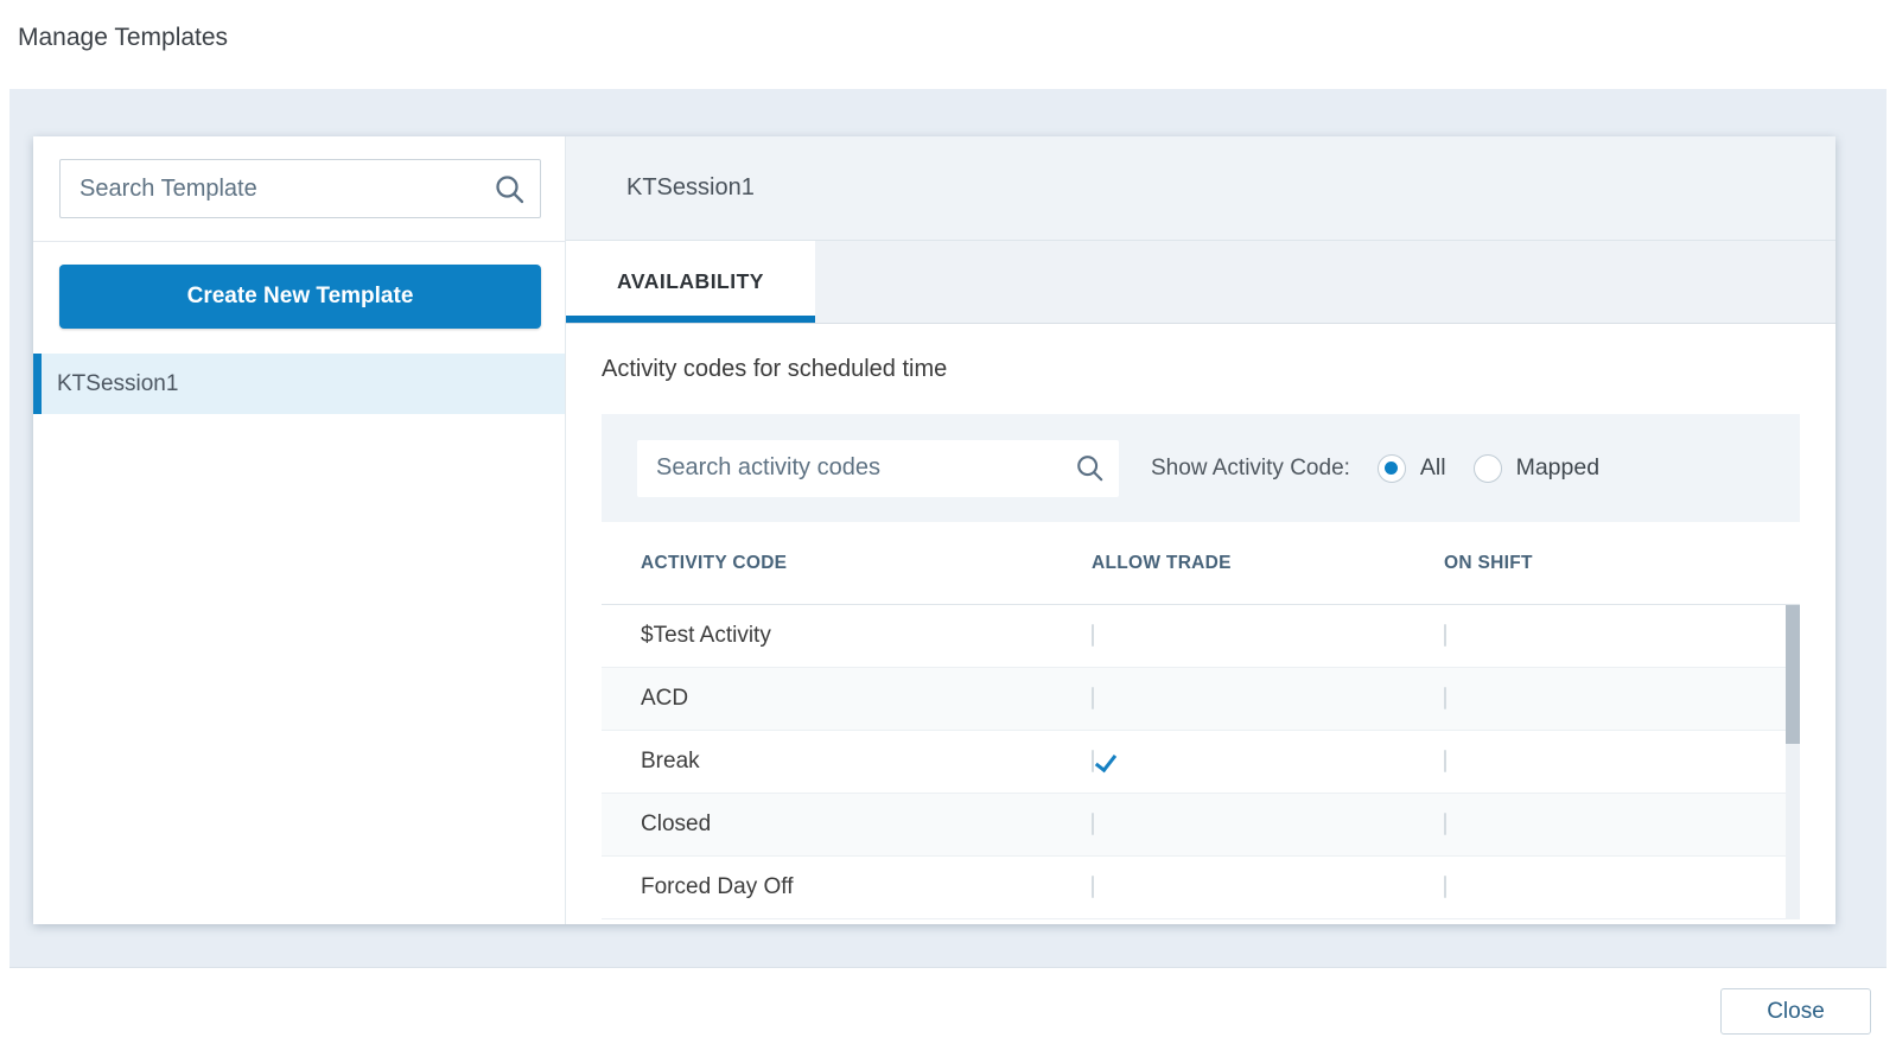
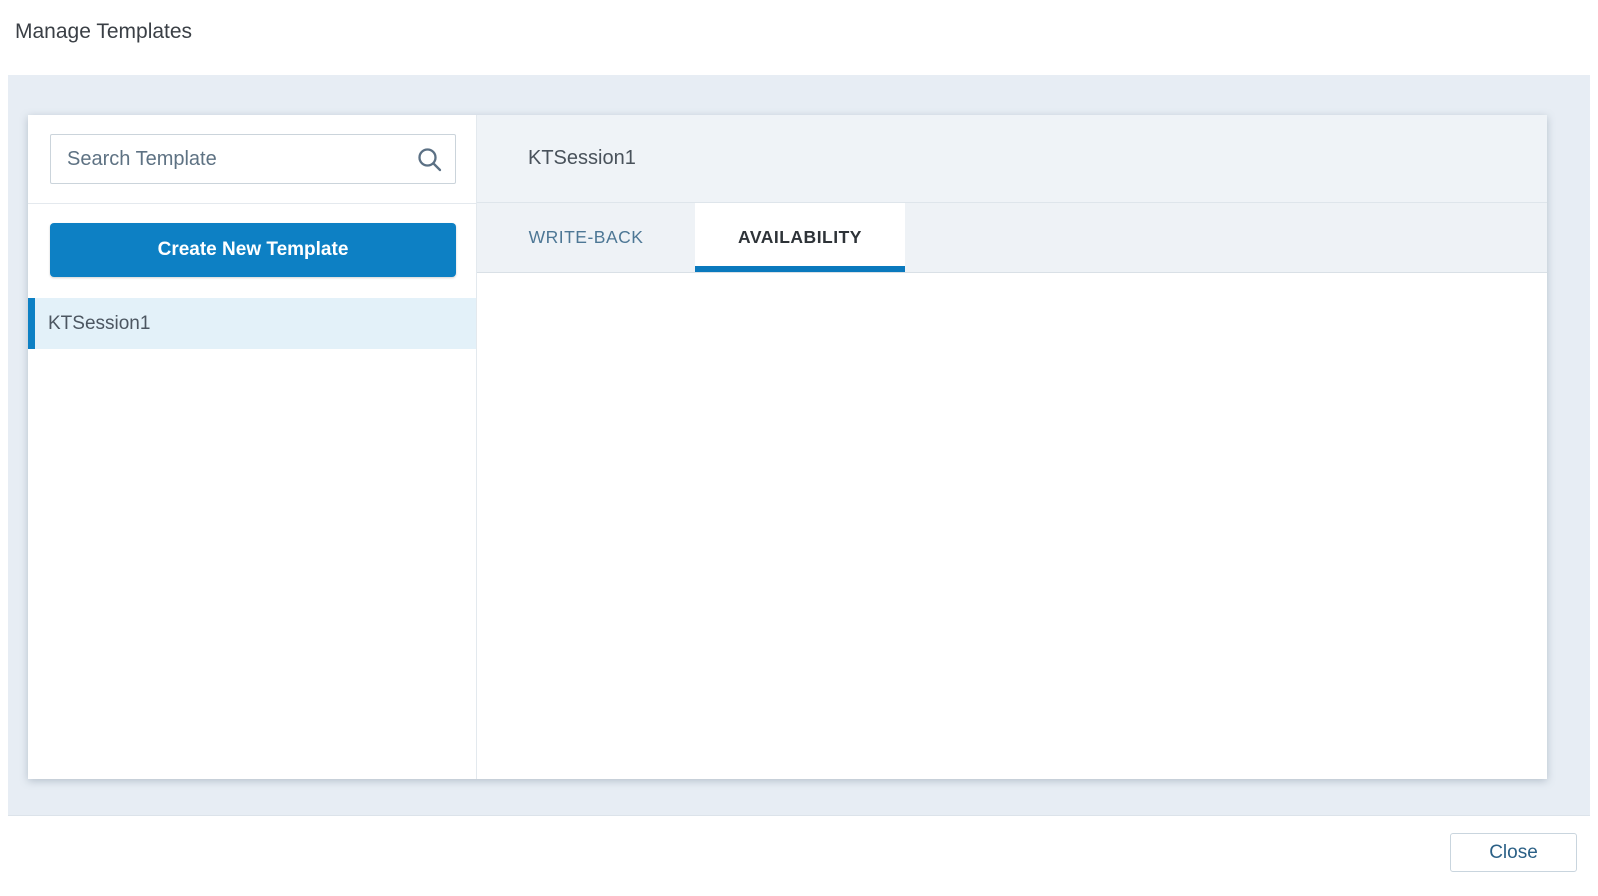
  Manage Templates
  Search Template
  Create New Template
  KTSession1
  KTSession1
+ WRITE-BACK
  AVAILABILITY
- Activity codes for scheduled time
- Search activity codes
- Show Activity Code:
- All
- Mapped
- ACTIVITY CODE
- ALLOW TRADE
- ON SHIFT
- $Test Activity
- ACD
- Break
- Closed
- Forced Day Off
  Close
